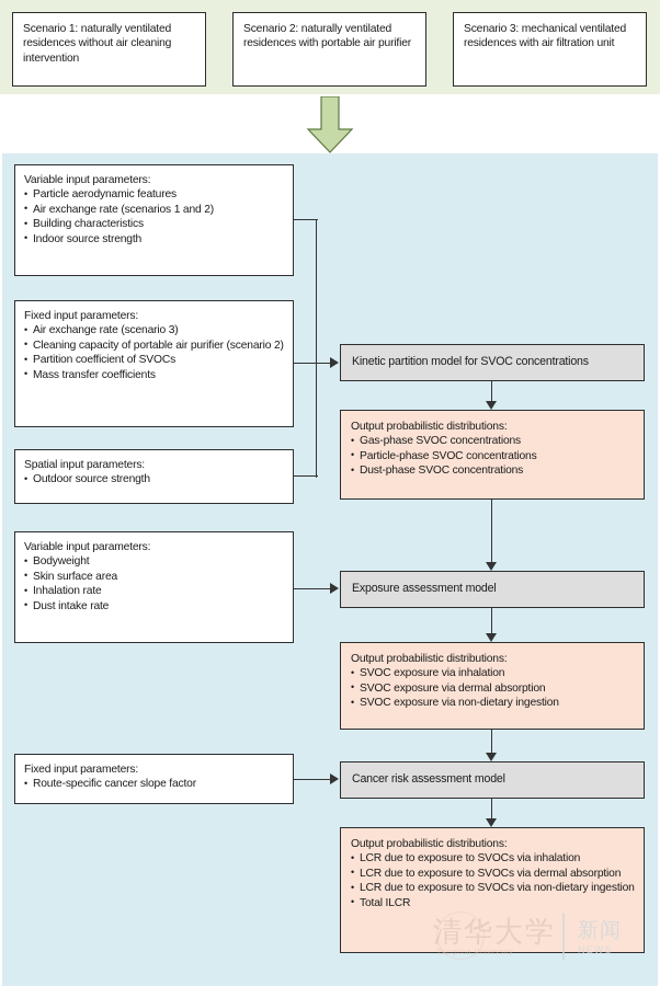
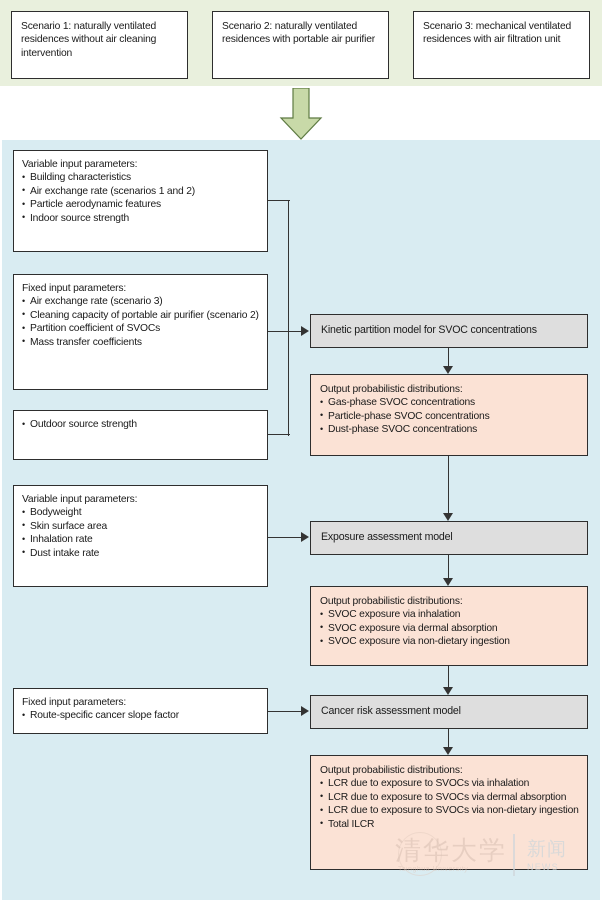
  Scenario 1: naturally ventilated residences without air cleaning intervention
  Scenario 2: naturally ventilated residences with portable air purifier
  Scenario 3: mechanical ventilated residences with air filtration unit
  Variable input parameters:
- Particle aerodynamic features
+ Building characteristics
  Air exchange rate (scenarios 1 and 2)
- Building characteristics
+ Particle aerodynamic features
  Indoor source strength
  Fixed input parameters:
  Air exchange rate (scenario 3)
  Cleaning capacity of portable air purifier (scenario 2)
  Partition coefficient of SVOCs
  Mass transfer coefficients
- Spatial input parameters:
  Outdoor source strength
  Variable input parameters:
  Bodyweight
  Skin surface area
  Inhalation rate
  Dust intake rate
  Fixed input parameters:
  Route-specific cancer slope factor
  Kinetic partition model for SVOC concentrations
  Output probabilistic distributions:
  Gas-phase SVOC concentrations
  Particle-phase SVOC concentrations
  Dust-phase SVOC concentrations
  Exposure assessment model
  Output probabilistic distributions:
  SVOC exposure via inhalation
  SVOC exposure via dermal absorption
  SVOC exposure via non-dietary ingestion
  Cancer risk assessment model
  Output probabilistic distributions:
  LCR due to exposure to SVOCs via inhalation
  LCR due to exposure to SVOCs via dermal absorption
  LCR due to exposure to SVOCs via non-dietary ingestion
  Total ILCR
  清华大学
  新闻
  NEWS
